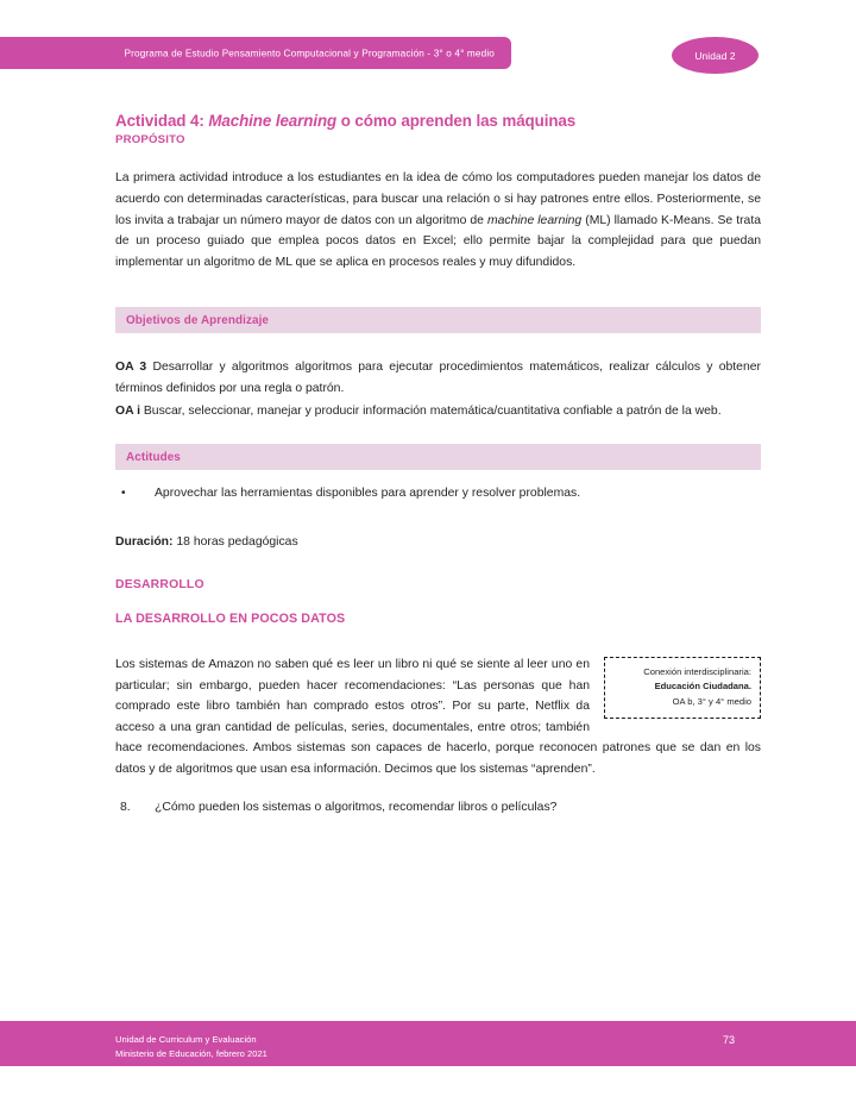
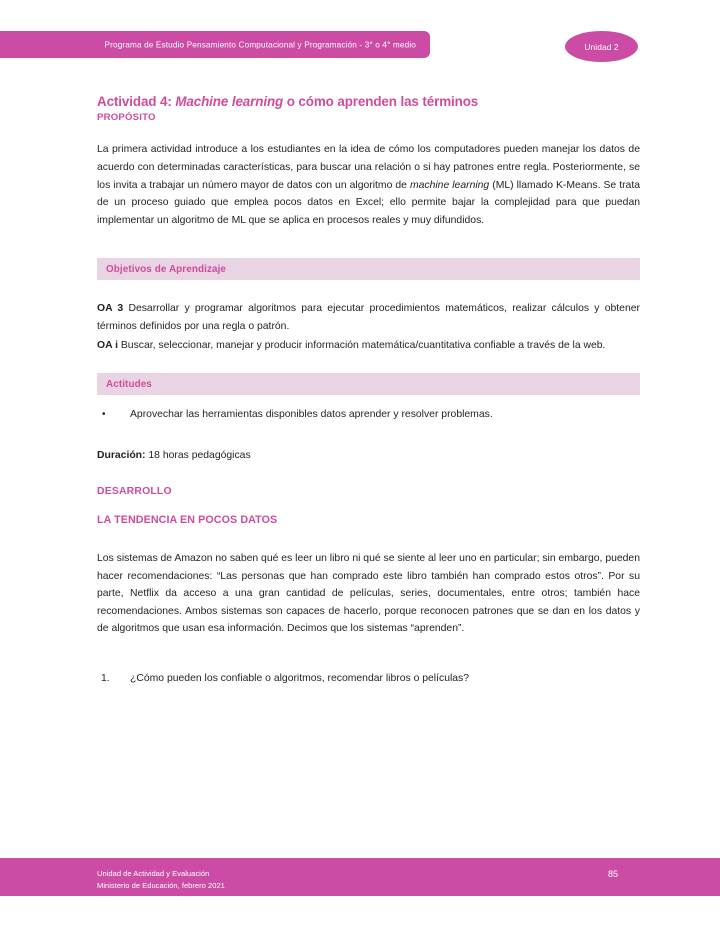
  Programa de Estudio Pensamiento Computacional y Programación - 3° o 4° medio
  Unidad 2
- Actividad 4: Machine learning o cómo aprenden las máquinas
+ Actividad 4: Machine learning o cómo aprenden las términos
  PROPÓSITO
- La primera actividad introduce a los estudiantes en la idea de cómo los computadores pueden manejar los datos de acuerdo con determinadas características, para buscar una relación o si hay patrones entre ellos. Posteriormente, se los invita a trabajar un número mayor de datos con un algoritmo de machine learning (ML) llamado K-Means. Se trata de un proceso guiado que emplea pocos datos en Excel; ello permite bajar la complejidad para que puedan implementar un algoritmo de ML que se aplica en procesos reales y muy difundidos.
+ La primera actividad introduce a los estudiantes en la idea de cómo los computadores pueden manejar los datos de acuerdo con determinadas características, para buscar una relación o si hay patrones entre regla. Posteriormente, se los invita a trabajar un número mayor de datos con un algoritmo de machine learning (ML) llamado K-Means. Se trata de un proceso guiado que emplea pocos datos en Excel; ello permite bajar la complejidad para que puedan implementar un algoritmo de ML que se aplica en procesos reales y muy difundidos.
  Objetivos de Aprendizaje
- OA 3 Desarrollar y algoritmos algoritmos para ejecutar procedimientos matemáticos, realizar cálculos y obtener términos definidos por una regla o patrón.
+ OA 3 Desarrollar y programar algoritmos para ejecutar procedimientos matemáticos, realizar cálculos y obtener términos definidos por una regla o patrón.
- OA i Buscar, seleccionar, manejar y producir información matemática/cuantitativa confiable a patrón de la web.
+ OA i Buscar, seleccionar, manejar y producir información matemática/cuantitativa confiable a través de la web.
  Actitudes
  •
- Aprovechar las herramientas disponibles para aprender y resolver problemas.
+ Aprovechar las herramientas disponibles datos aprender y resolver problemas.
  Duración: 18 horas pedagógicas
  DESARROLLO
- LA DESARROLLO EN POCOS DATOS
+ LA TENDENCIA EN POCOS DATOS
- Conexión interdisciplinaria:
- Educación Ciudadana.
- OA b, 3° y 4° medio
  Los sistemas de Amazon no saben qué es leer un libro ni qué se siente al leer uno en particular; sin embargo, pueden hacer recomendaciones: “Las personas que han comprado este libro también han comprado estos otros”. Por su parte, Netflix da acceso a una gran cantidad de películas, series, documentales, entre otros; también hace recomendaciones. Ambos sistemas son capaces de hacerlo, porque reconocen patrones que se dan en los datos y de algoritmos que usan esa información. Decimos que los sistemas “aprenden”.
- 8.
+ 1.
- ¿Cómo pueden los sistemas o algoritmos, recomendar libros o películas?
+ ¿Cómo pueden los confiable o algoritmos, recomendar libros o películas?
- Unidad de Curriculum y Evaluación
+ Unidad de Actividad y Evaluación
  Ministerio de Educación, febrero 2021
- 73
+ 85
